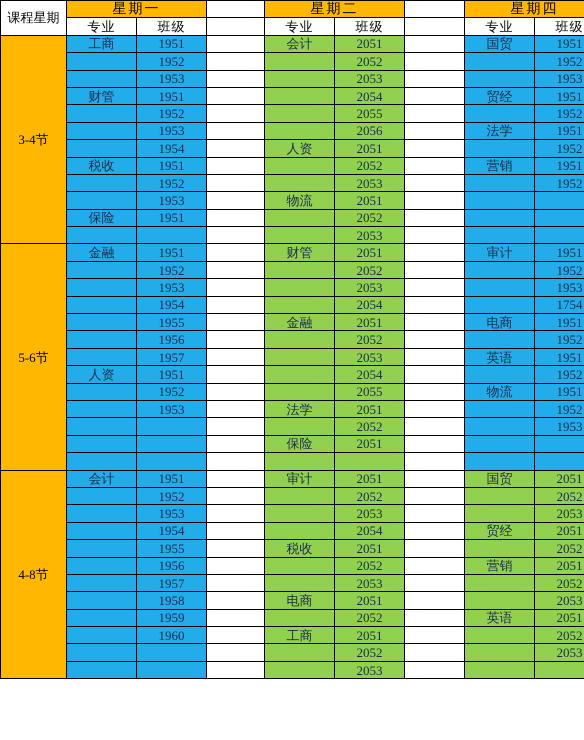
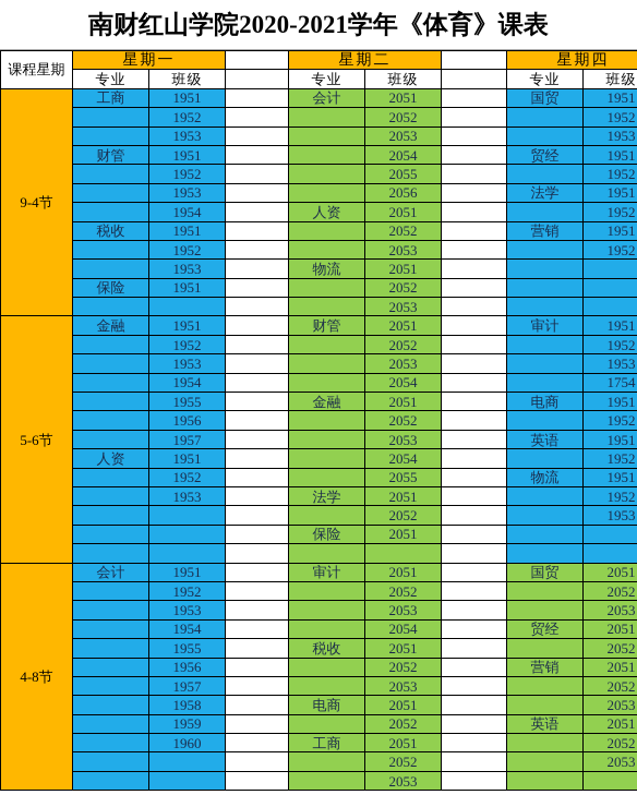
+ 南财红山学院2020-2021学年《体育》课表
  课程星期	星期一		星期二		星期四
  专业	班级		专业	班级		专业	班级
- 3-4节	工商	1951		会计	2051		国贸	1951
+ 9-4节	工商	1951		会计	2051		国贸	1951
  	1952			2052			1952
  	1953			2053			1953
  财管	1951			2054		贸经	1951
  	1952			2055			1952
  	1953			2056		法学	1951
  	1954		人资	2051			1952
  税收	1951			2052		营销	1951
  	1952			2053			1952
  	1953		物流	2051
  保险	1951			2052
  				2053
  5-6节	金融	1951		财管	2051		审计	1951
  	1952			2052			1952
  	1953			2053			1953
  	1954			2054			1754
  	1955		金融	2051		电商	1951
  	1956			2052			1952
  	1957			2053		英语	1951
  人资	1951			2054			1952
  	1952			2055		物流	1951
  	1953		法学	2051			1952
  				2052			1953
  			保险	2051
  4-8节	会计	1951		审计	2051		国贸	2051
  	1952			2052			2052
  	1953			2053			2053
  	1954			2054		贸经	2051
  	1955		税收	2051			2052
  	1956			2052		营销	2051
  	1957			2053			2052
  	1958		电商	2051			2053
  	1959			2052		英语	2051
  	1960		工商	2051			2052
  				2052			2053
  				2053
